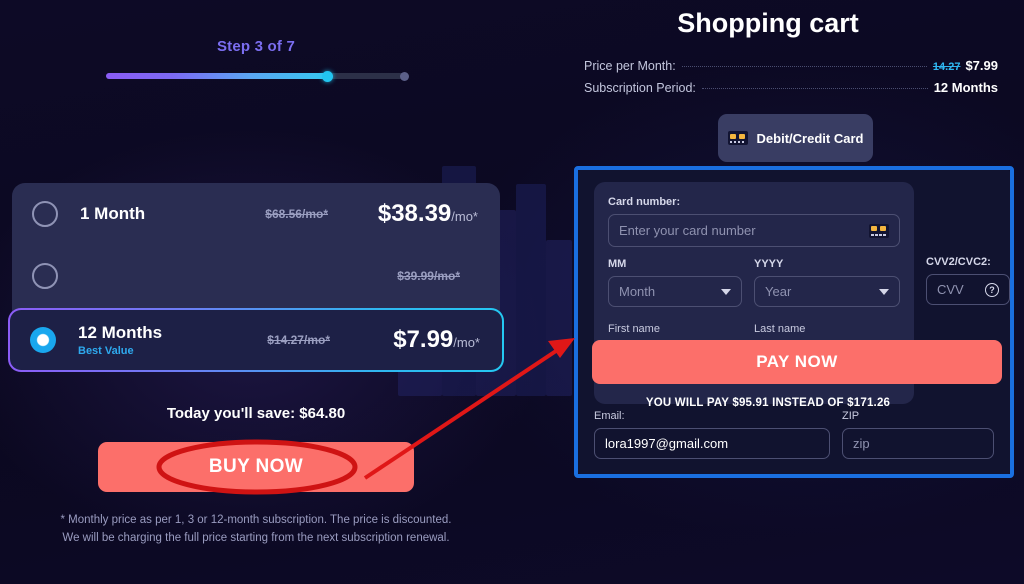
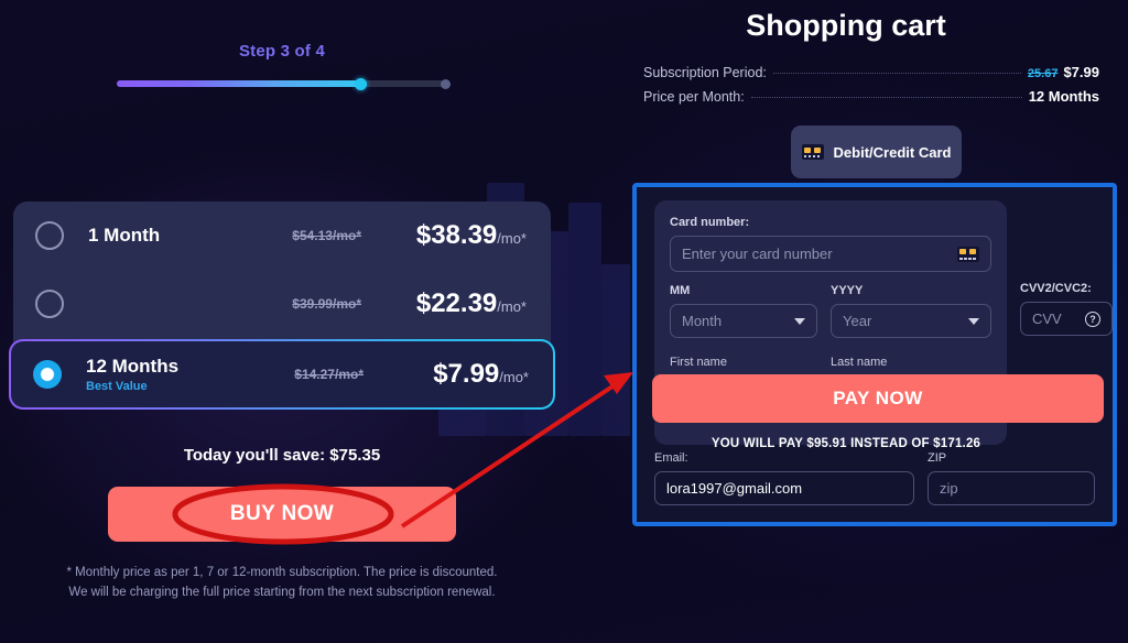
- Step 3 of 7
+ Step 3 of 4
  1 Month
- $68.56/mo*
+ $54.13/mo*
  $38.39/mo*
  $39.99/mo*
+ $22.39/mo*
  12 Months
  Best Value
  $14.27/mo*
  $7.99/mo*
- Today you'll save: $64.80
+ Today you'll save: $75.35
  BUY NOW
- * Monthly price as per 1, 3 or 12-month subscription. The price is discounted. We will be charging the full price starting from the next subscription renewal.
+ * Monthly price as per 1, 7 or 12-month subscription. The price is discounted. We will be charging the full price starting from the next subscription renewal.
  Shopping cart
- Price per Month:
+ Subscription Period:
- 14.27
+ 25.67
  $7.99
- Subscription Period:
+ Price per Month:
  12 Months
  Debit/Credit Card
  Card number:
  Enter your card number
  MM
  Month
  YYYY
  Year
  First name
  Last name
  CVV2/CVC2:
  CVV
  ?
  Email:
  lora1997@gmail.com
  ZIP
  zip
  PAY NOW
  YOU WILL PAY $95.91 INSTEAD OF $171.26
